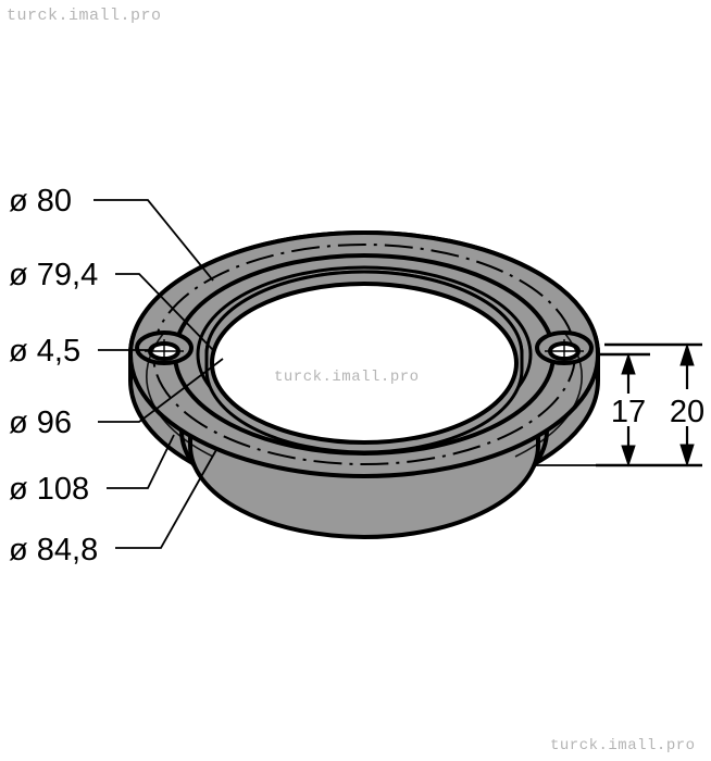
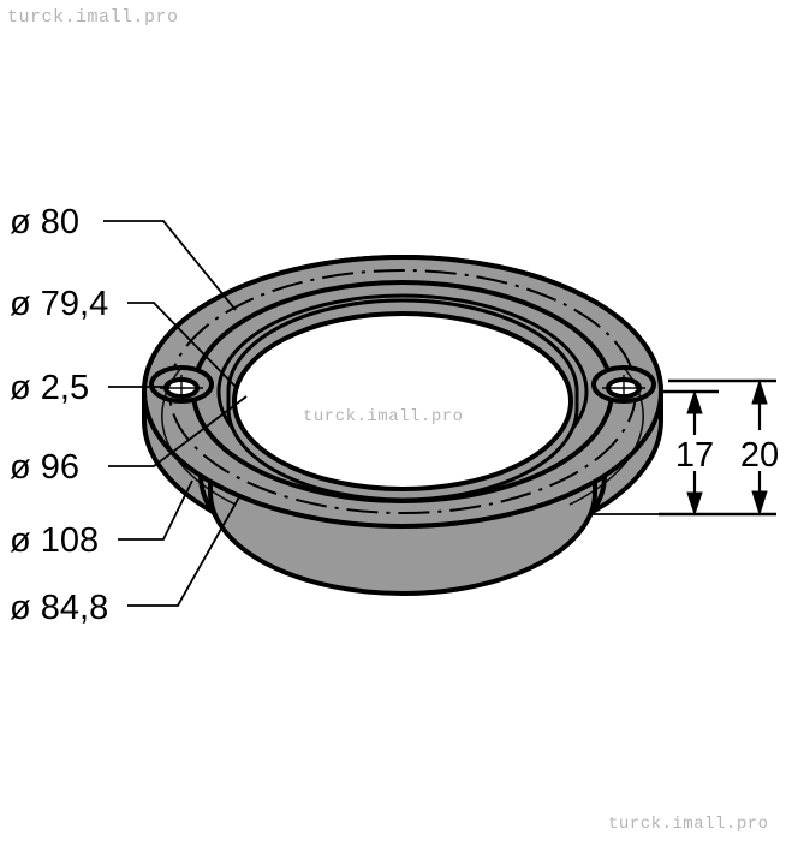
  ø 80
  ø 79,4
- ø 4,5
+ ø 2,5
  ø 96
  ø 108
  ø 84,8
  17
  20
  turck.imall.pro
  turck.imall.pro
  turck.imall.pro
